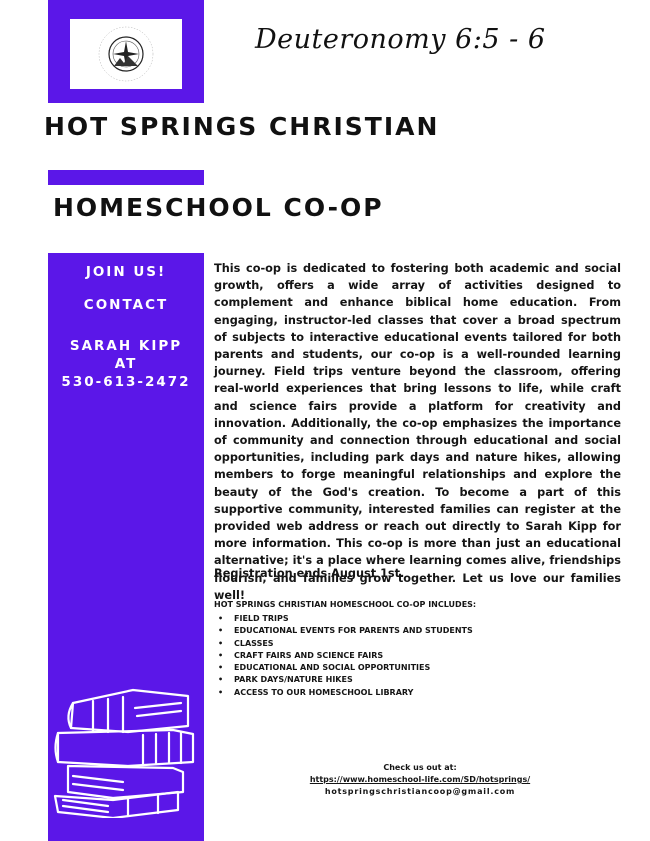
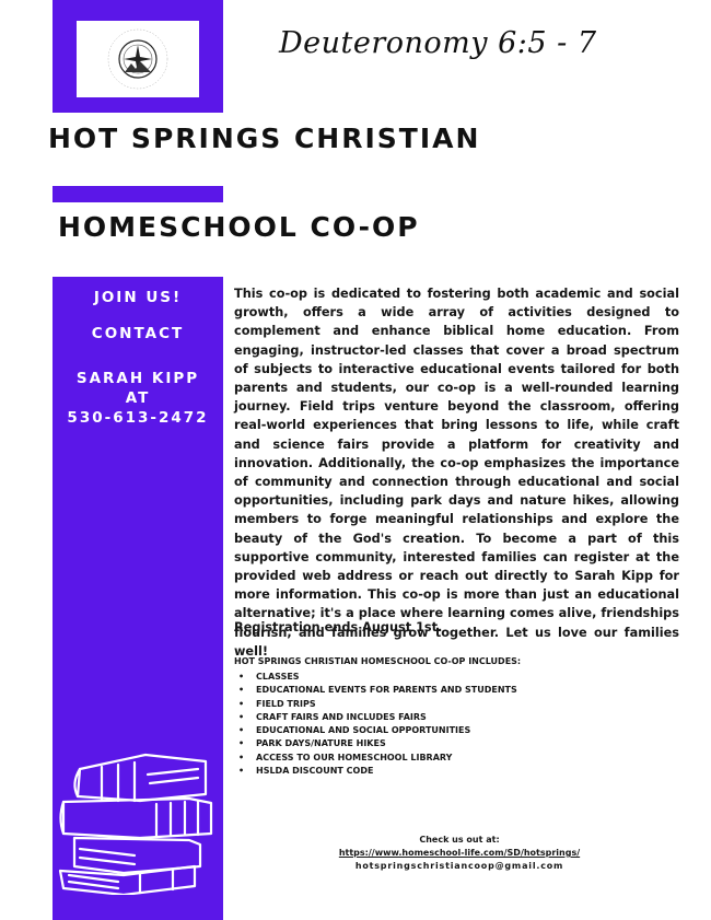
- Deuteronomy 6:5 - 6
+ Deuteronomy 6:5 - 7
  HOT SPRINGS CHRISTIAN
  HOMESCHOOL CO-OP
  JOIN US!
  CONTACT
  SARAH KIPP
  AT
  530-613-2472
  This co-op is dedicated to fostering both academic and social growth, offers a wide array of activities designed to complement and enhance biblical home education. From engaging, instructor-led classes that cover a broad spectrum of subjects to interactive educational events tailored for both parents and students, our co-op is a well-rounded learning journey. Field trips venture beyond the classroom, offering real-world experiences that bring lessons to life, while craft and science fairs provide a platform for creativity and innovation. Additionally, the co-op emphasizes the importance of community and connection through educational and social opportunities, including park days and nature hikes, allowing members to forge meaningful relationships and explore the beauty of the God's creation. To become a part of this supportive community, interested families can register at the provided web address or reach out directly to Sarah Kipp for more information. This co-op is more than just an educational alternative; it's a place where learning comes alive, friendships flourish, and families grow together. Let us love our families well!
  Registration ends August 1st.
  HOT SPRINGS CHRISTIAN HOMESCHOOL CO-OP INCLUDES:
- • FIELD TRIPS
+ • CLASSES
  • EDUCATIONAL EVENTS FOR PARENTS AND STUDENTS
- • CLASSES
+ • FIELD TRIPS
- • CRAFT FAIRS AND SCIENCE FAIRS
+ • CRAFT FAIRS AND INCLUDES FAIRS
  • EDUCATIONAL AND SOCIAL OPPORTUNITIES
  • PARK DAYS/NATURE HIKES
  • ACCESS TO OUR HOMESCHOOL LIBRARY
+ • HSLDA DISCOUNT CODE
  Check us out at:
  https://www.homeschool-life.com/SD/hotsprings/
  hotspringschristiancoop@gmail.com
